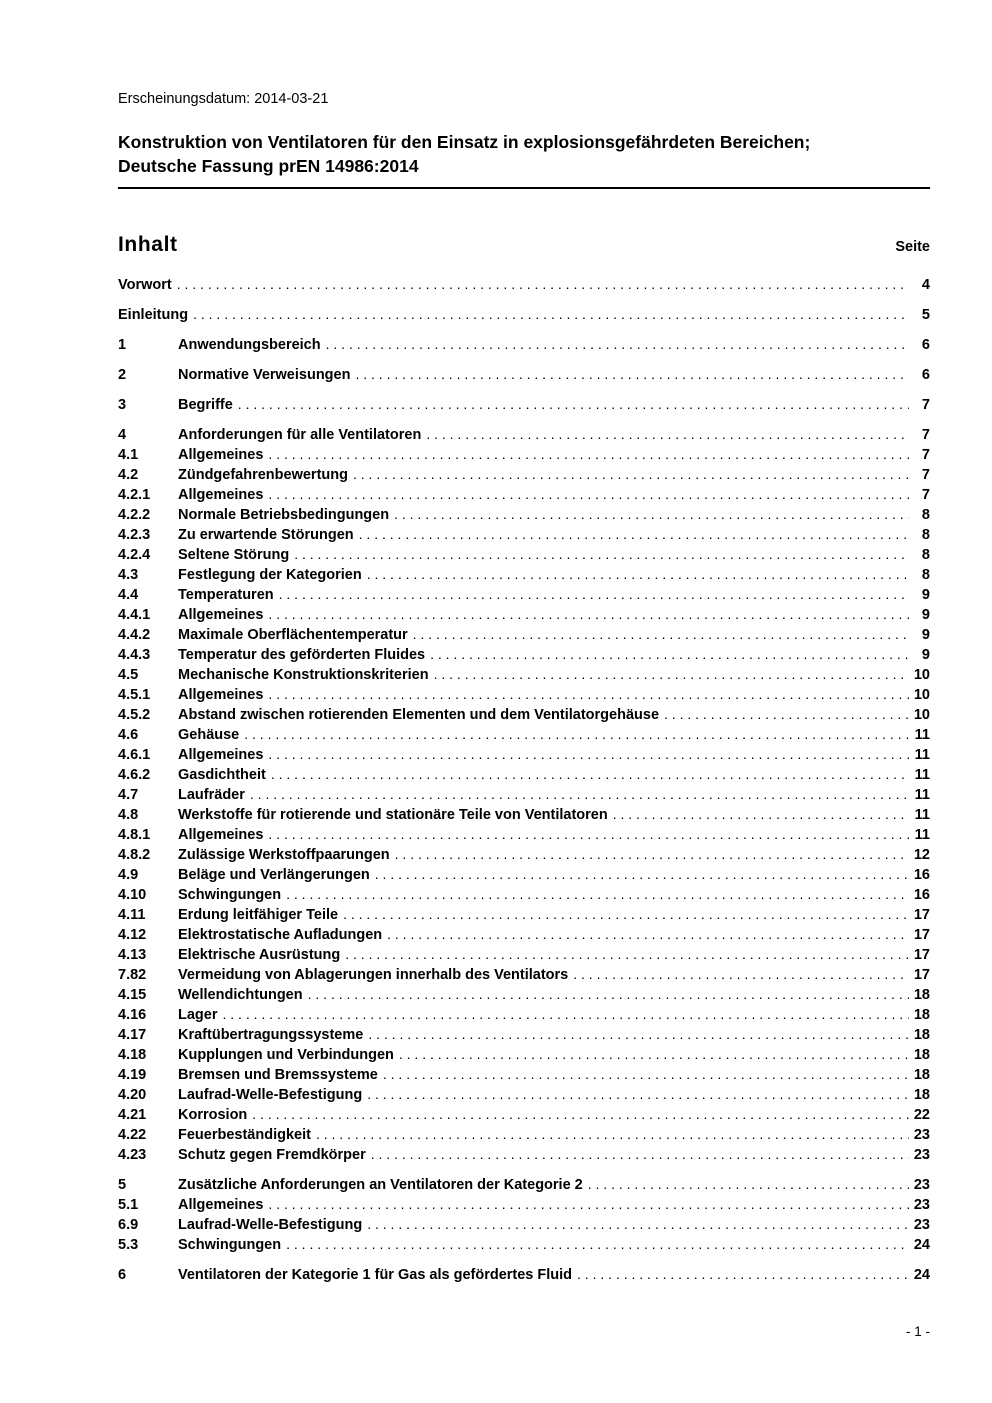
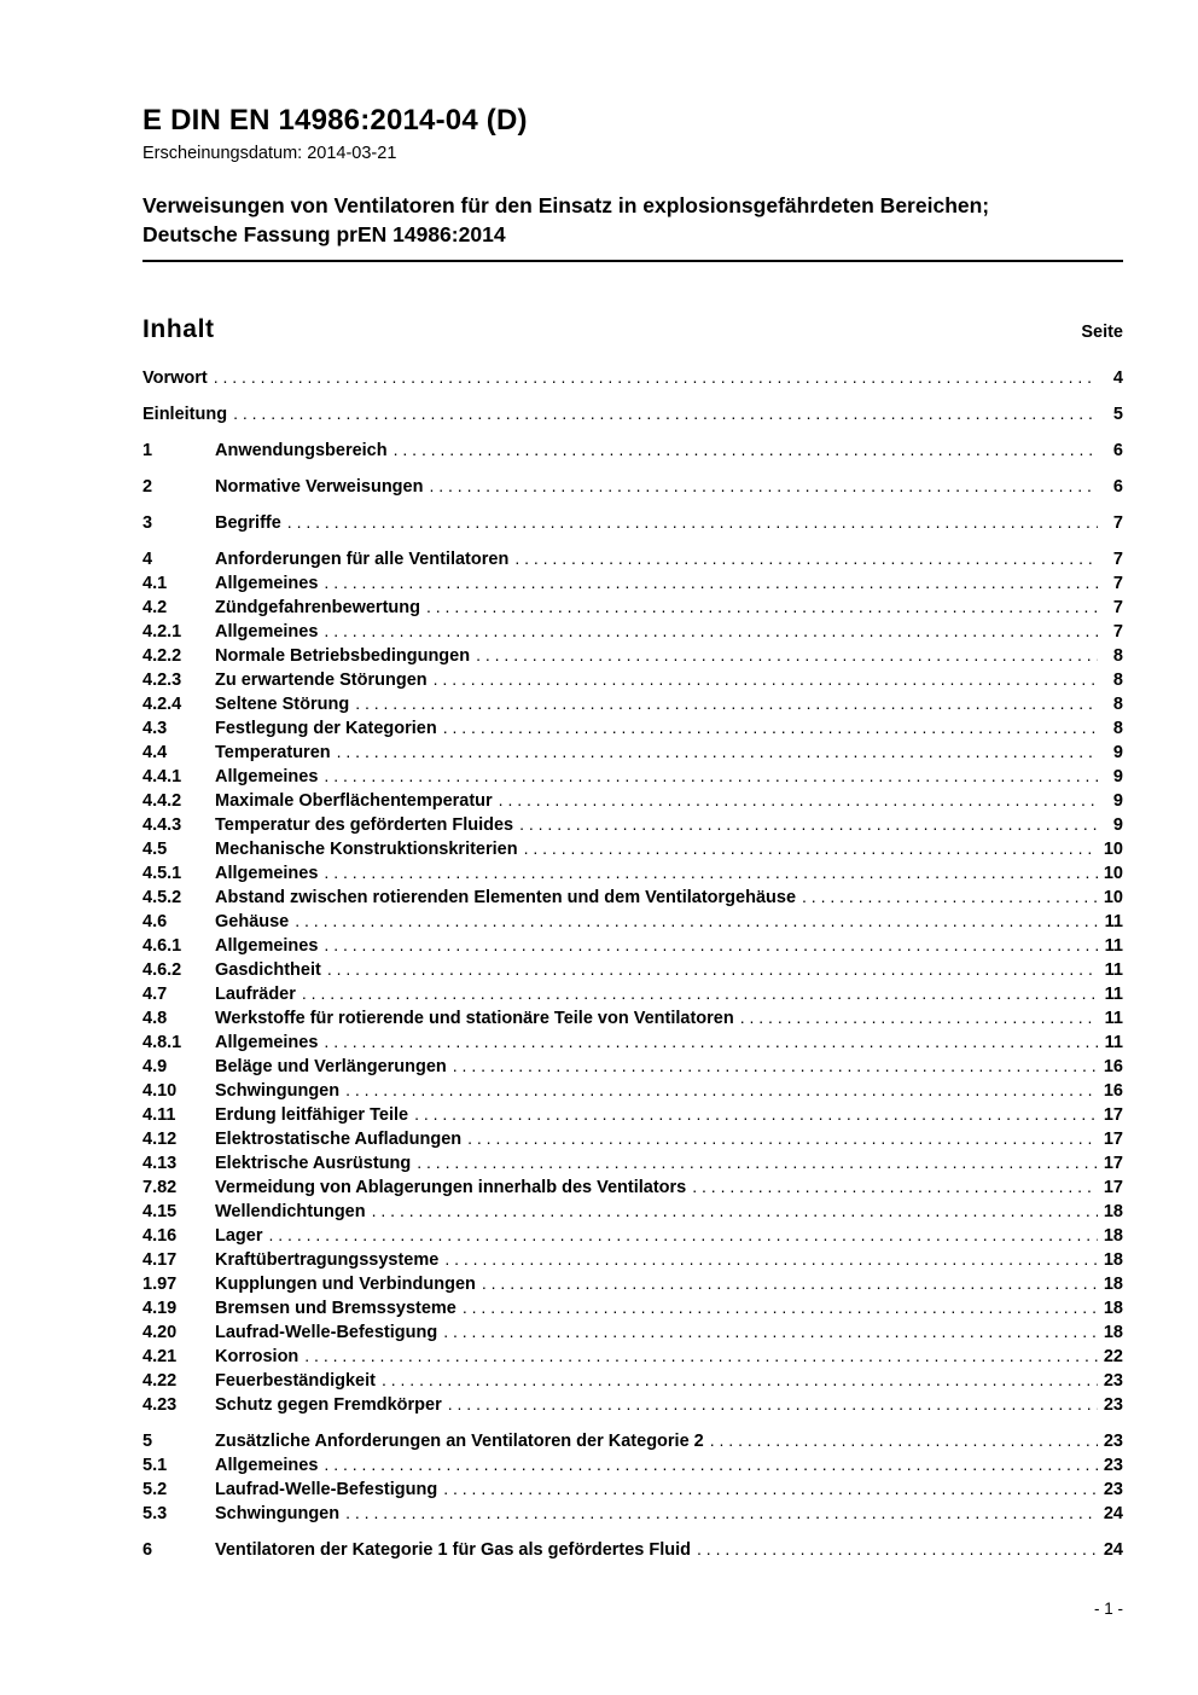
+ E DIN EN 14986:2014-04 (D)
  Erscheinungsdatum: 2014-03-21
- Konstruktion von Ventilatoren für den Einsatz in explosionsgefährdeten Bereichen;
+ Verweisungen von Ventilatoren für den Einsatz in explosionsgefährdeten Bereichen;
  Deutsche Fassung prEN 14986:2014
  Inhalt
  Seite
  Vorwort
  4
  Einleitung
  5
  1
  Anwendungsbereich
  6
  2
  Normative Verweisungen
  6
  3
  Begriffe
  7
  4
  Anforderungen für alle Ventilatoren
  7
  4.1
  Allgemeines
  7
  4.2
  Zündgefahrenbewertung
  7
  4.2.1
  Allgemeines
  7
  4.2.2
  Normale Betriebsbedingungen
  8
  4.2.3
  Zu erwartende Störungen
  8
  4.2.4
  Seltene Störung
  8
  4.3
  Festlegung der Kategorien
  8
  4.4
  Temperaturen
  9
  4.4.1
  Allgemeines
  9
  4.4.2
  Maximale Oberflächentemperatur
  9
  4.4.3
  Temperatur des geförderten Fluides
  9
  4.5
  Mechanische Konstruktionskriterien
  10
  4.5.1
  Allgemeines
  10
  4.5.2
  Abstand zwischen rotierenden Elementen und dem Ventilatorgehäuse
  10
  4.6
  Gehäuse
  11
  4.6.1
  Allgemeines
  11
  4.6.2
  Gasdichtheit
  11
  4.7
  Laufräder
  11
  4.8
  Werkstoffe für rotierende und stationäre Teile von Ventilatoren
  11
  4.8.1
  Allgemeines
  11
- 4.8.2
- Zulässige Werkstoffpaarungen
- 12
  4.9
  Beläge und Verlängerungen
  16
  4.10
  Schwingungen
  16
  4.11
  Erdung leitfähiger Teile
  17
  4.12
  Elektrostatische Aufladungen
  17
  4.13
  Elektrische Ausrüstung
  17
  7.82
  Vermeidung von Ablagerungen innerhalb des Ventilators
  17
  4.15
  Wellendichtungen
  18
  4.16
  Lager
  18
  4.17
  Kraftübertragungssysteme
  18
- 4.18
+ 1.97
  Kupplungen und Verbindungen
  18
  4.19
  Bremsen und Bremssysteme
  18
  4.20
  Laufrad-Welle-Befestigung
  18
  4.21
  Korrosion
  22
  4.22
  Feuerbeständigkeit
  23
  4.23
  Schutz gegen Fremdkörper
  23
  5
  Zusätzliche Anforderungen an Ventilatoren der Kategorie 2
  23
  5.1
  Allgemeines
  23
- 6.9
+ 5.2
  Laufrad-Welle-Befestigung
  23
  5.3
  Schwingungen
  24
  6
  Ventilatoren der Kategorie 1 für Gas als gefördertes Fluid
  24
  - 1 -
